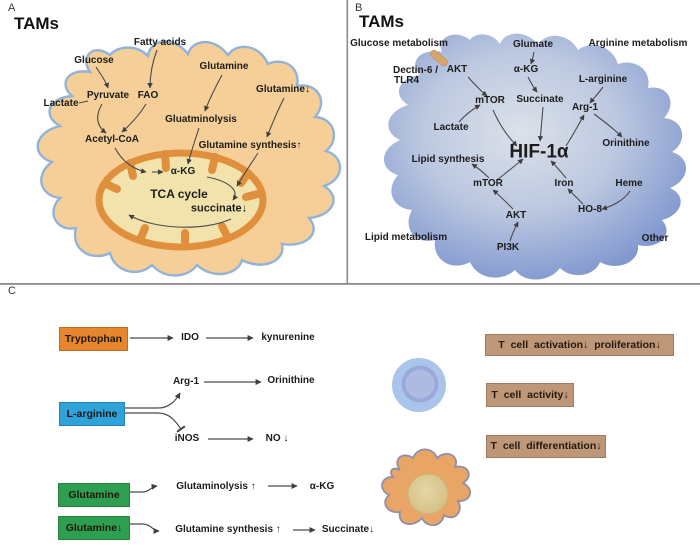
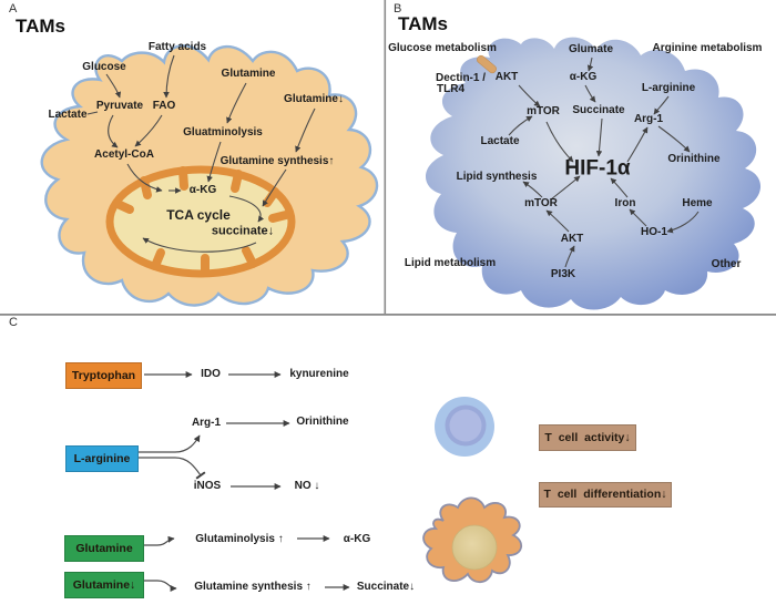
  A
  TAMs
  Glucose
  Fatty acids
  Glutamine
  Glutamine↓
  Pyruvate
  FAO
  Lactate
  Gluatminolysis
  Acetyl-CoA
  Glutamine synthesis↑
  α-KG
  TCA cycle
  succinate↓
  B
  TAMs
  Glucose metabolism
- Dectin-6 /
+ Dectin-1 /
  TLR4
  AKT
  Glumate
  Arginine metabolism
  α-KG
  L-arginine
  mTOR
  Succinate
  Arg-1
  Lactate
  Orinithine
  HIF-1α
  Lipid synthesis
  mTOR
  Iron
  Heme
  AKT
- HO-8
+ HO-1
  PI3K
  Lipid metabolism
  Other
  C
  Tryptophan
  IDO
  kynurenine
  Arg-1
  Orinithine
  L-arginine
  iNOS
  NO ↓
  Glutamine
  Glutaminolysis ↑
  α-KG
  Glutamine↓
  Glutamine synthesis ↑
  Succinate↓
- T cell activation↓ proliferation↓
  T cell activity↓
  T cell differentiation↓
